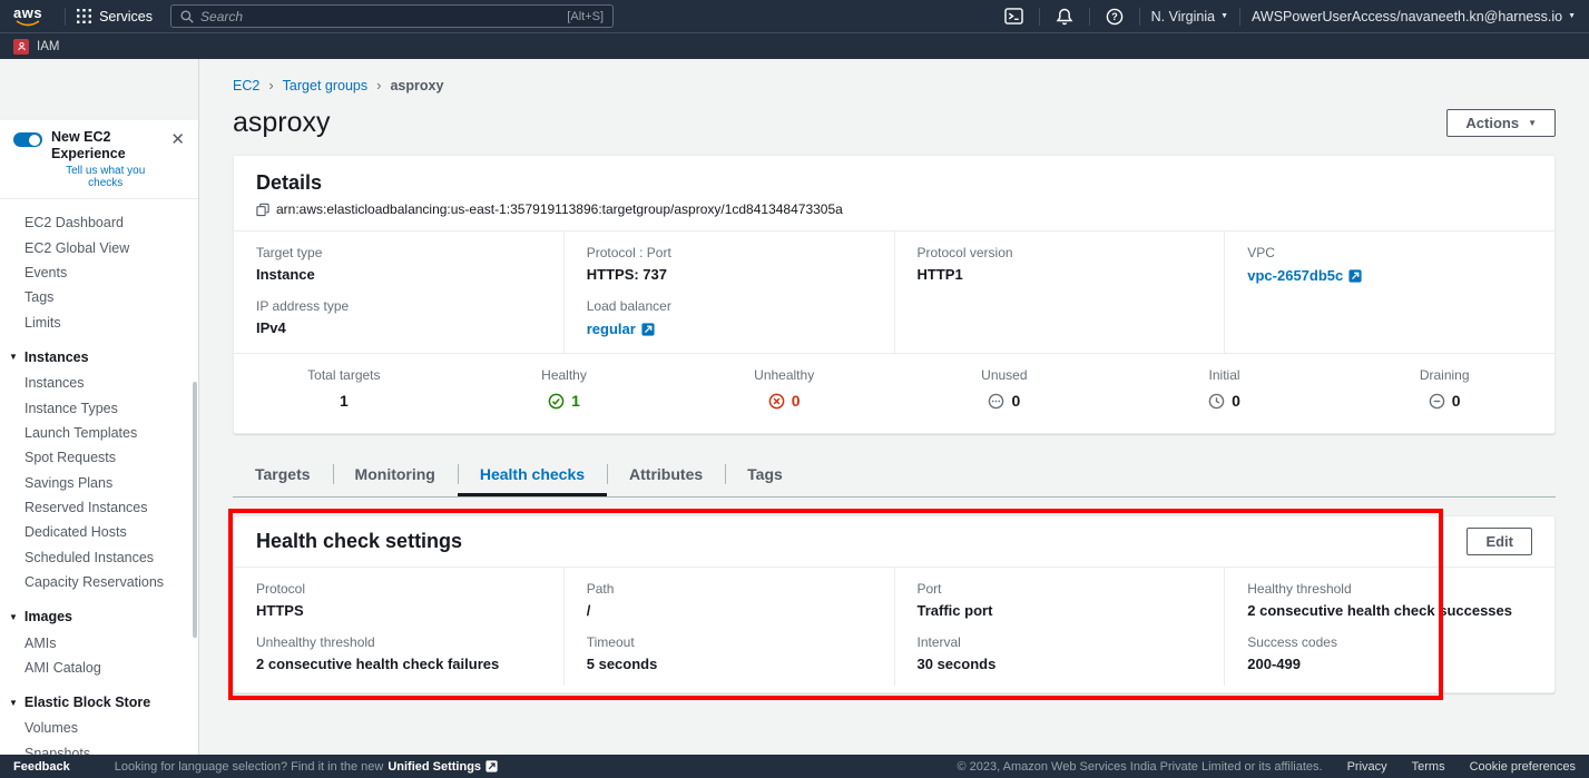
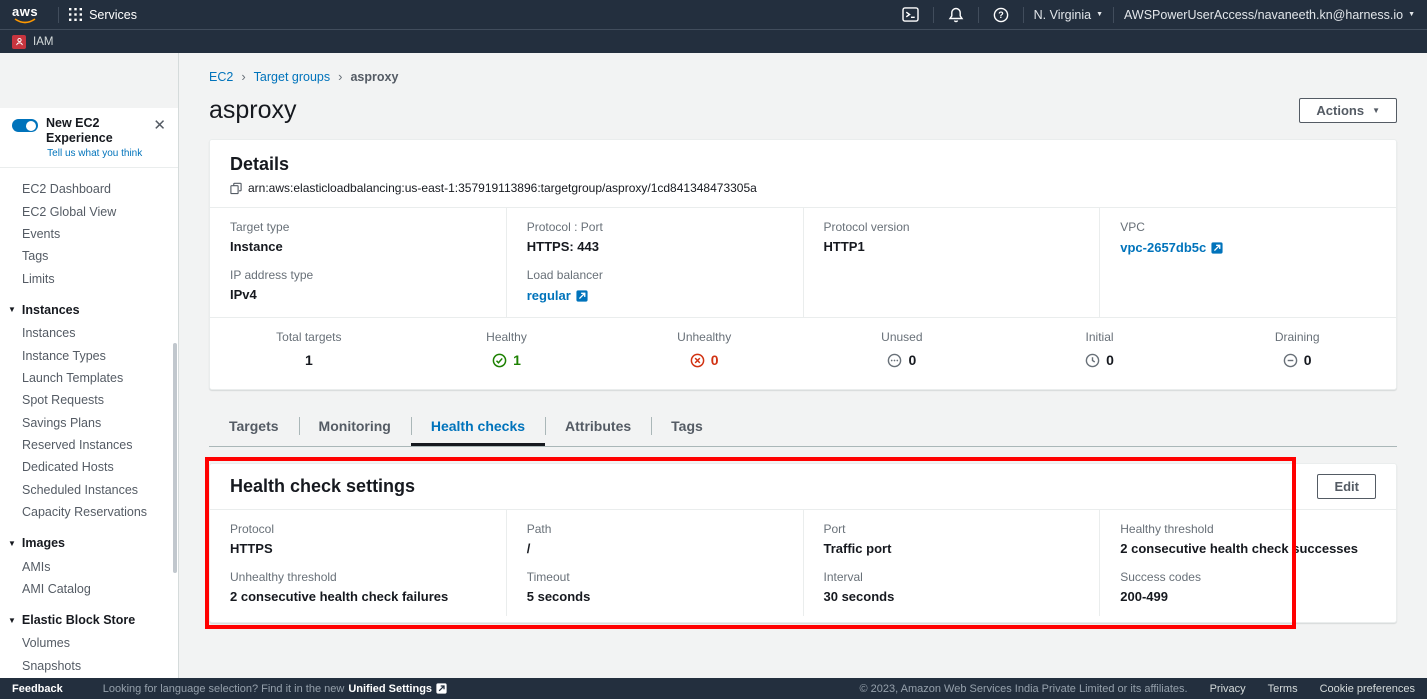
  aws
  Services
- Search
- [Alt+S]
  ?
  N. Virginia
  AWSPowerUserAccess/navaneeth.kn@harness.io
  IAM
  New EC2 Experience
- Tell us what you checks
+ Tell us what you think
  ✕
  EC2 Dashboard
  EC2 Global View
  Events
  Tags
  Limits
  ▼
  Instances
  Instances
  Instance Types
  Launch Templates
  Spot Requests
  Savings Plans
  Reserved Instances
  Dedicated Hosts
  Scheduled Instances
  Capacity Reservations
  ▼
  Images
  AMIs
  AMI Catalog
  ▼
  Elastic Block Store
  Volumes
  Snapshots
  EC2
  ›
  Target groups
  ›
  asproxy
  asproxy
  Actions
  ▼
  Details
  arn:aws:elasticloadbalancing:us-east-1:357919113896:targetgroup/asproxy/1cd841348473305a
  Target type
  Instance
  IP address type
  IPv4
  Protocol : Port
- HTTPS: 737
+ HTTPS: 443
  Load balancer
  regular
  Protocol version
  HTTP1
  VPC
  vpc-2657db5c
  Total targets
  1
  Healthy
  1
  Unhealthy
  0
  Unused
  0
  Initial
  0
  Draining
  0
  Targets
  Monitoring
  Health checks
  Attributes
  Tags
  Health check settings
  Edit
  Protocol
  HTTPS
  Unhealthy threshold
  2 consecutive health check failures
  Path
  /
  Timeout
  5 seconds
  Port
  Traffic port
  Interval
  30 seconds
  Healthy threshold
  2 consecutive health check successes
  Success codes
  200-499
  Feedback
  Looking for language selection? Find it in the new
  Unified Settings
  © 2023, Amazon Web Services India Private Limited or its affiliates.
  Privacy
  Terms
  Cookie preferences
